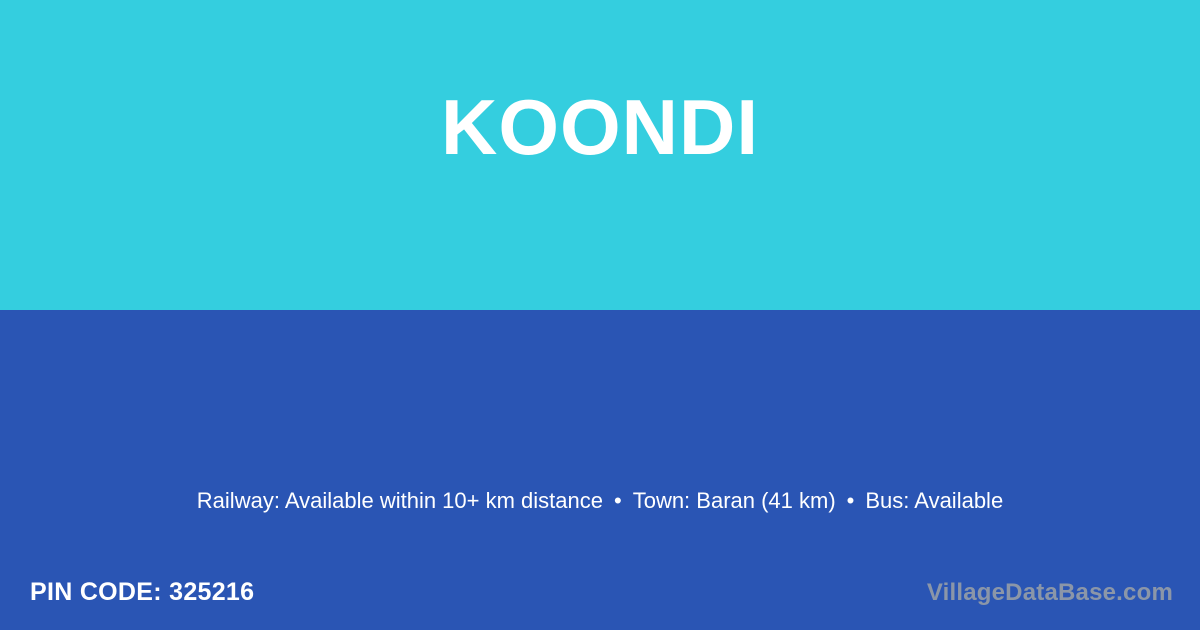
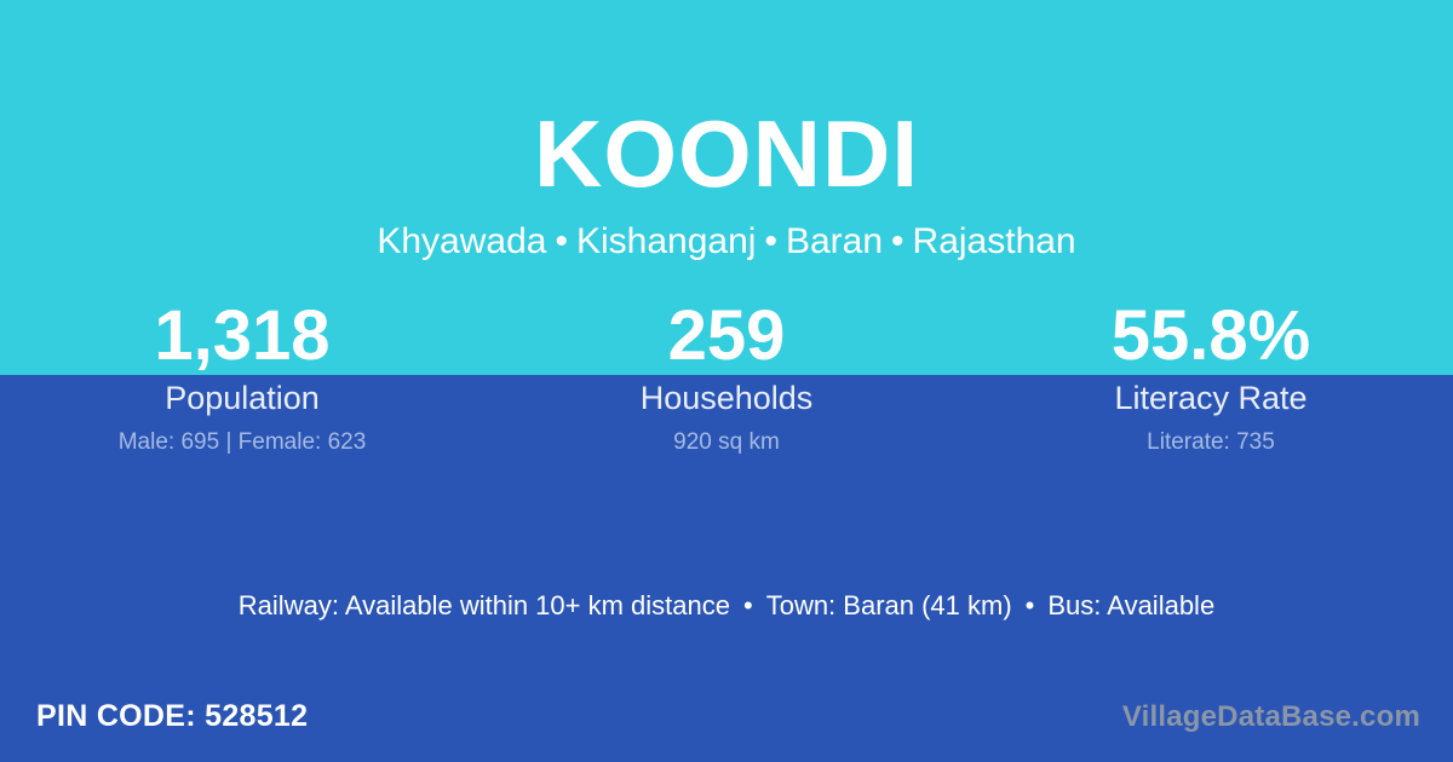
  KOONDI
+ Khyawada • Kishanganj • Baran • Rajasthan
+ 1,318
+ Population
+ Male: 695 | Female: 623
+ 259
+ Households
+ 920 sq km
+ 55.8%
+ Literacy Rate
+ Literate: 735
  Railway: Available within 10+ km distance • Town: Baran (41 km) • Bus: Available
- PIN CODE: 325216
+ PIN CODE: 528512
  VillageDataBase.com
